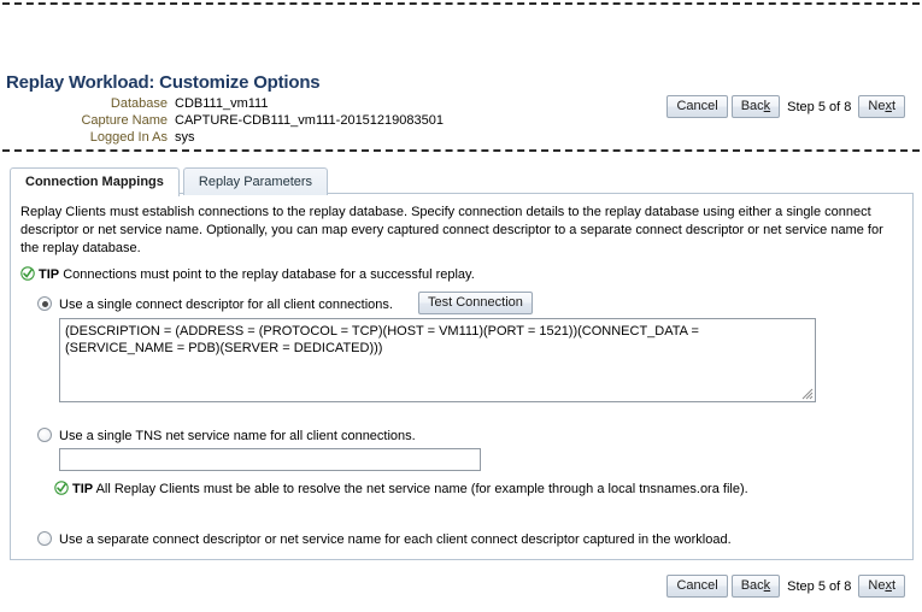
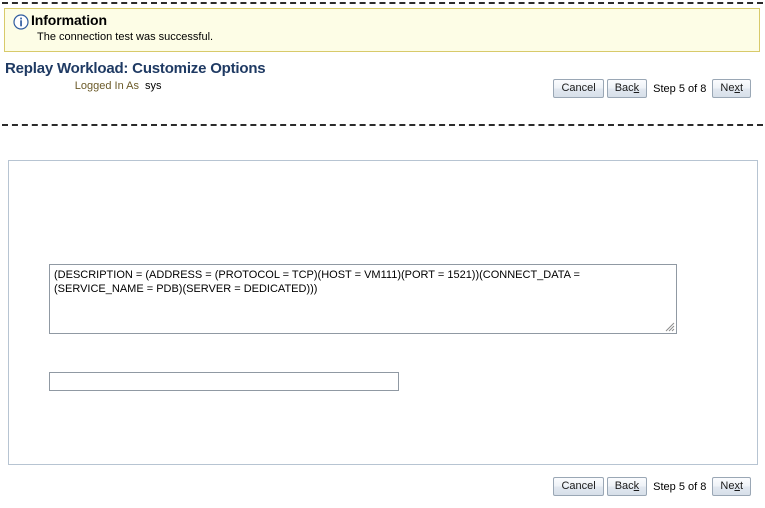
+ Information
+ The connection test was successful.
  Replay Workload: Customize Options
- Database	CDB111_vm111
- Capture Name	CAPTURE-CDB111_vm111-20151219083501
  Logged In As	sys
  Cancel
  Back
  Step 5 of 8
  Next
- Connection Mappings
- Replay Parameters
- Replay Clients must establish connections to the replay database. Specify connection details to the replay database using either a single connect descriptor or net service name. Optionally, you can map every captured connect descriptor to a separate connect descriptor or net service name for the replay database.
- TIP Connections must point to the replay database for a successful replay.
- Use a single connect descriptor for all client connections.
- Test Connection
- Use a single TNS net service name for all client connections.
- TIP All Replay Clients must be able to resolve the net service name (for example through a local tnsnames.ora file).
- Use a separate connect descriptor or net service name for each client connect descriptor captured in the workload.
  Cancel
  Back
  Step 5 of 8
  Next
